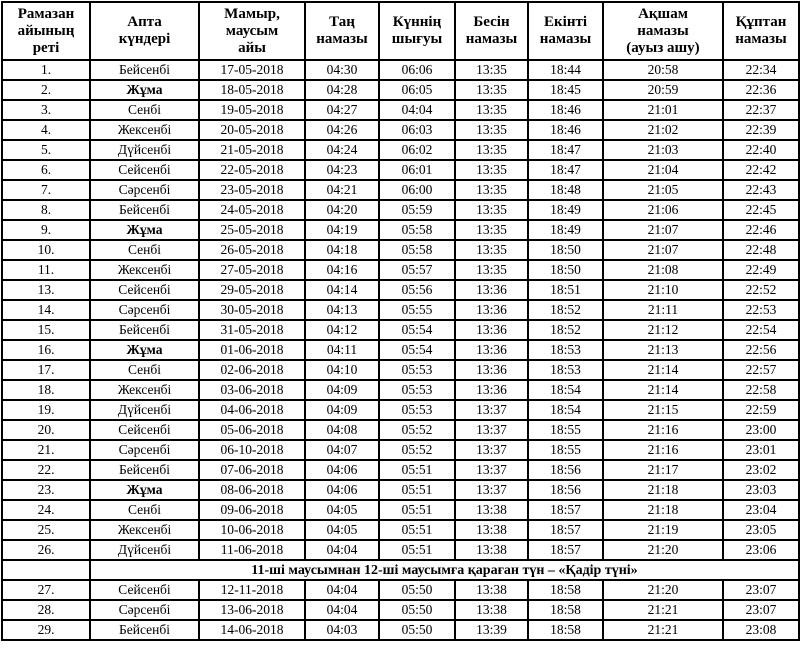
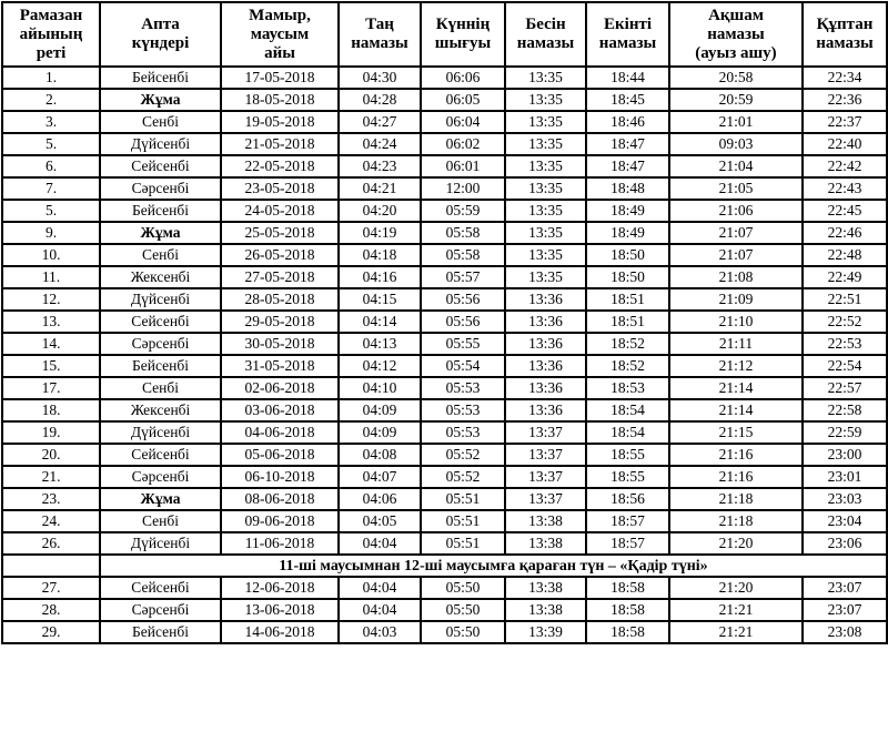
  Рамазан айының реті	Апта күндері	Мамыр, маусым айы	Таң намазы	Күннің шығуы	Бесін намазы	Екінті намазы	Ақшам намазы (ауыз ашу)	Құптан намазы
  1.	Бейсенбі	17-05-2018	04:30	06:06	13:35	18:44	20:58	22:34
  2.	Жұма	18-05-2018	04:28	06:05	13:35	18:45	20:59	22:36
- 3.	Сенбі	19-05-2018	04:27	04:04	13:35	18:46	21:01	22:37
+ 3.	Сенбі	19-05-2018	04:27	06:04	13:35	18:46	21:01	22:37
- 4.	Жексенбі	20-05-2018	04:26	06:03	13:35	18:46	21:02	22:39
- 5.	Дүйсенбі	21-05-2018	04:24	06:02	13:35	18:47	21:03	22:40
+ 5.	Дүйсенбі	21-05-2018	04:24	06:02	13:35	18:47	09:03	22:40
  6.	Сейсенбі	22-05-2018	04:23	06:01	13:35	18:47	21:04	22:42
- 7.	Сәрсенбі	23-05-2018	04:21	06:00	13:35	18:48	21:05	22:43
+ 7.	Сәрсенбі	23-05-2018	04:21	12:00	13:35	18:48	21:05	22:43
- 8.	Бейсенбі	24-05-2018	04:20	05:59	13:35	18:49	21:06	22:45
+ 5.	Бейсенбі	24-05-2018	04:20	05:59	13:35	18:49	21:06	22:45
  9.	Жұма	25-05-2018	04:19	05:58	13:35	18:49	21:07	22:46
  10.	Сенбі	26-05-2018	04:18	05:58	13:35	18:50	21:07	22:48
  11.	Жексенбі	27-05-2018	04:16	05:57	13:35	18:50	21:08	22:49
+ 12.	Дүйсенбі	28-05-2018	04:15	05:56	13:36	18:51	21:09	22:51
  13.	Сейсенбі	29-05-2018	04:14	05:56	13:36	18:51	21:10	22:52
  14.	Сәрсенбі	30-05-2018	04:13	05:55	13:36	18:52	21:11	22:53
  15.	Бейсенбі	31-05-2018	04:12	05:54	13:36	18:52	21:12	22:54
- 16.	Жұма	01-06-2018	04:11	05:54	13:36	18:53	21:13	22:56
  17.	Сенбі	02-06-2018	04:10	05:53	13:36	18:53	21:14	22:57
  18.	Жексенбі	03-06-2018	04:09	05:53	13:36	18:54	21:14	22:58
  19.	Дүйсенбі	04-06-2018	04:09	05:53	13:37	18:54	21:15	22:59
  20.	Сейсенбі	05-06-2018	04:08	05:52	13:37	18:55	21:16	23:00
  21.	Сәрсенбі	06-10-2018	04:07	05:52	13:37	18:55	21:16	23:01
- 22.	Бейсенбі	07-06-2018	04:06	05:51	13:37	18:56	21:17	23:02
  23.	Жұма	08-06-2018	04:06	05:51	13:37	18:56	21:18	23:03
  24.	Сенбі	09-06-2018	04:05	05:51	13:38	18:57	21:18	23:04
- 25.	Жексенбі	10-06-2018	04:05	05:51	13:38	18:57	21:19	23:05
  26.	Дүйсенбі	11-06-2018	04:04	05:51	13:38	18:57	21:20	23:06
  	11-ші маусымнан 12-ші маусымға қараған түн – «Қадір түні»
- 27.	Сейсенбі	12-11-2018	04:04	05:50	13:38	18:58	21:20	23:07
+ 27.	Сейсенбі	12-06-2018	04:04	05:50	13:38	18:58	21:20	23:07
  28.	Сәрсенбі	13-06-2018	04:04	05:50	13:38	18:58	21:21	23:07
  29.	Бейсенбі	14-06-2018	04:03	05:50	13:39	18:58	21:21	23:08
